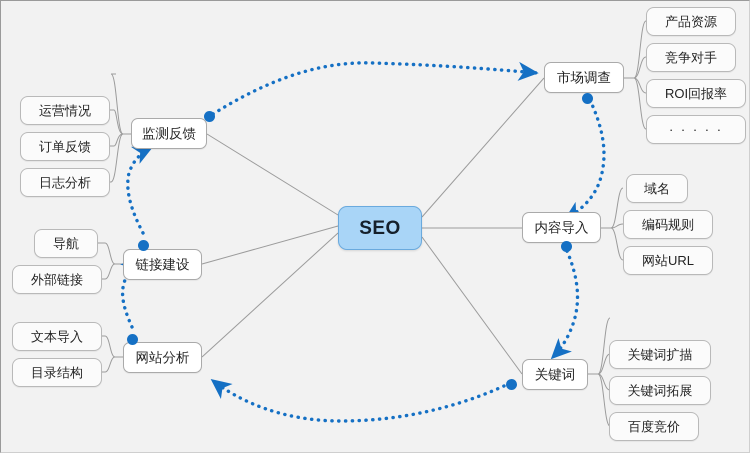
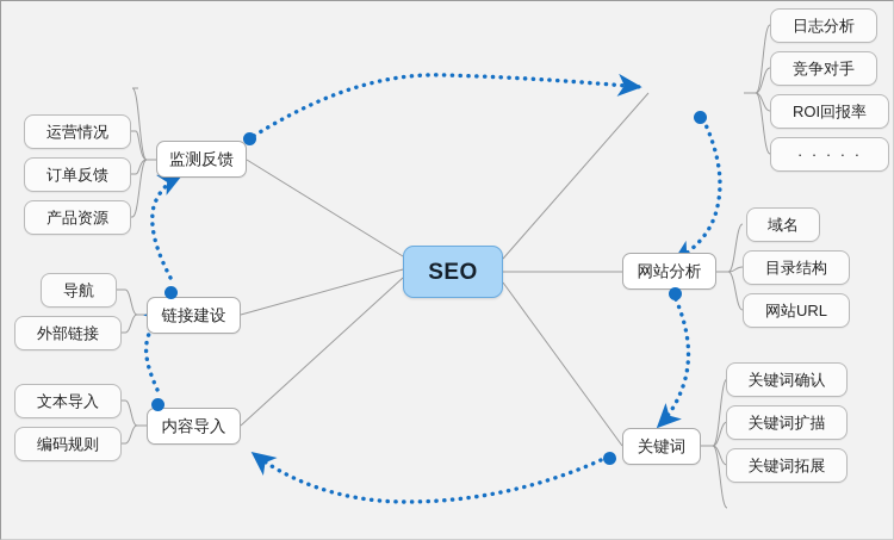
  SEO
  监测反馈
  运营情况
  订单反馈
- 日志分析
+ 产品资源
  链接建设
  导航
  外部链接
- 网站分析
+ 内容导入
  文本导入
- 目录结构
+ 编码规则
- 市场调查
- 产品资源
+ 日志分析
  竞争对手
  ROI回报率
  · · · · ·
- 内容导入
+ 网站分析
  域名
- 编码规则
+ 目录结构
  网站URL
  关键词
+ 关键词确认
  关键词扩描
  关键词拓展
- 百度竞价
